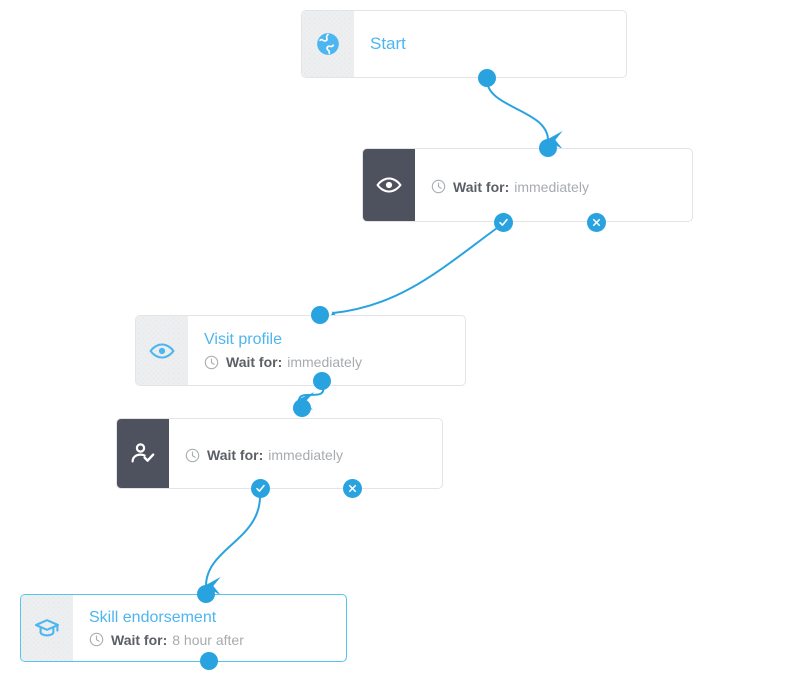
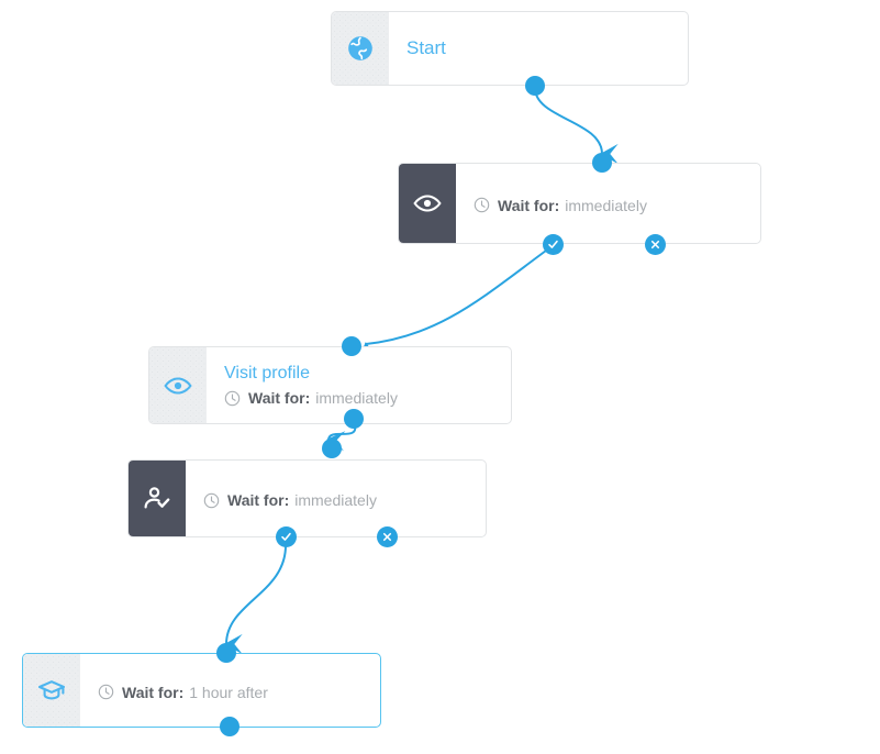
  Start
  Wait for:
  immediately
  Visit profile
  Wait for:
  immediately
  Wait for:
  immediately
- Skill endorsement
  Wait for:
- 8 hour after
+ 1 hour after
